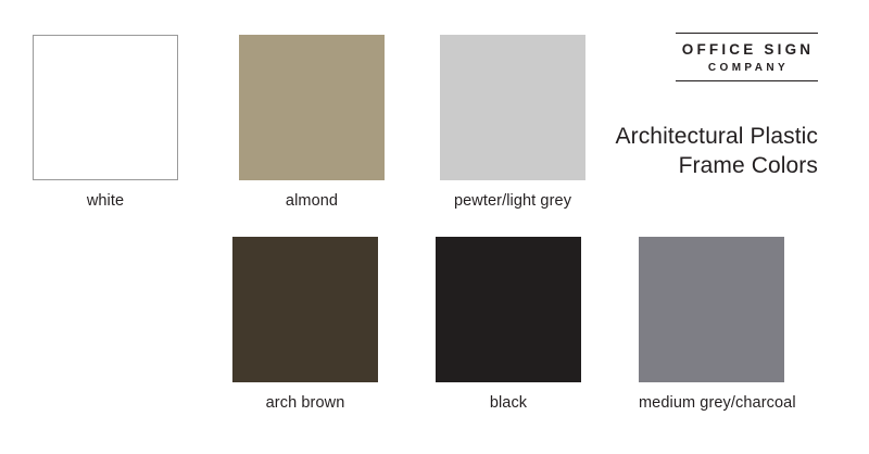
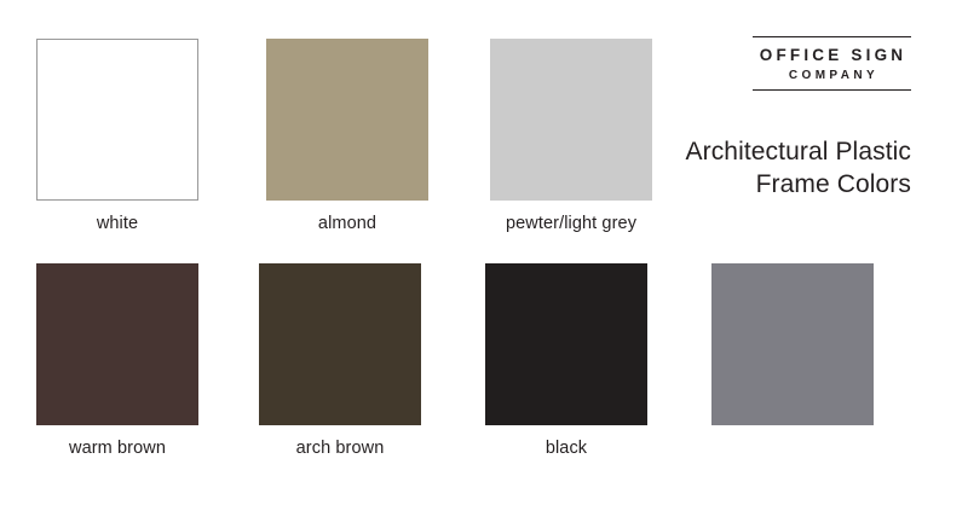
  white
  almond
  pewter/light grey
+ warm brown
  arch brown
  black
- medium grey/charcoal
  OFFICE SIGN
  COMPANY
  Architectural Plastic
  Frame Colors
